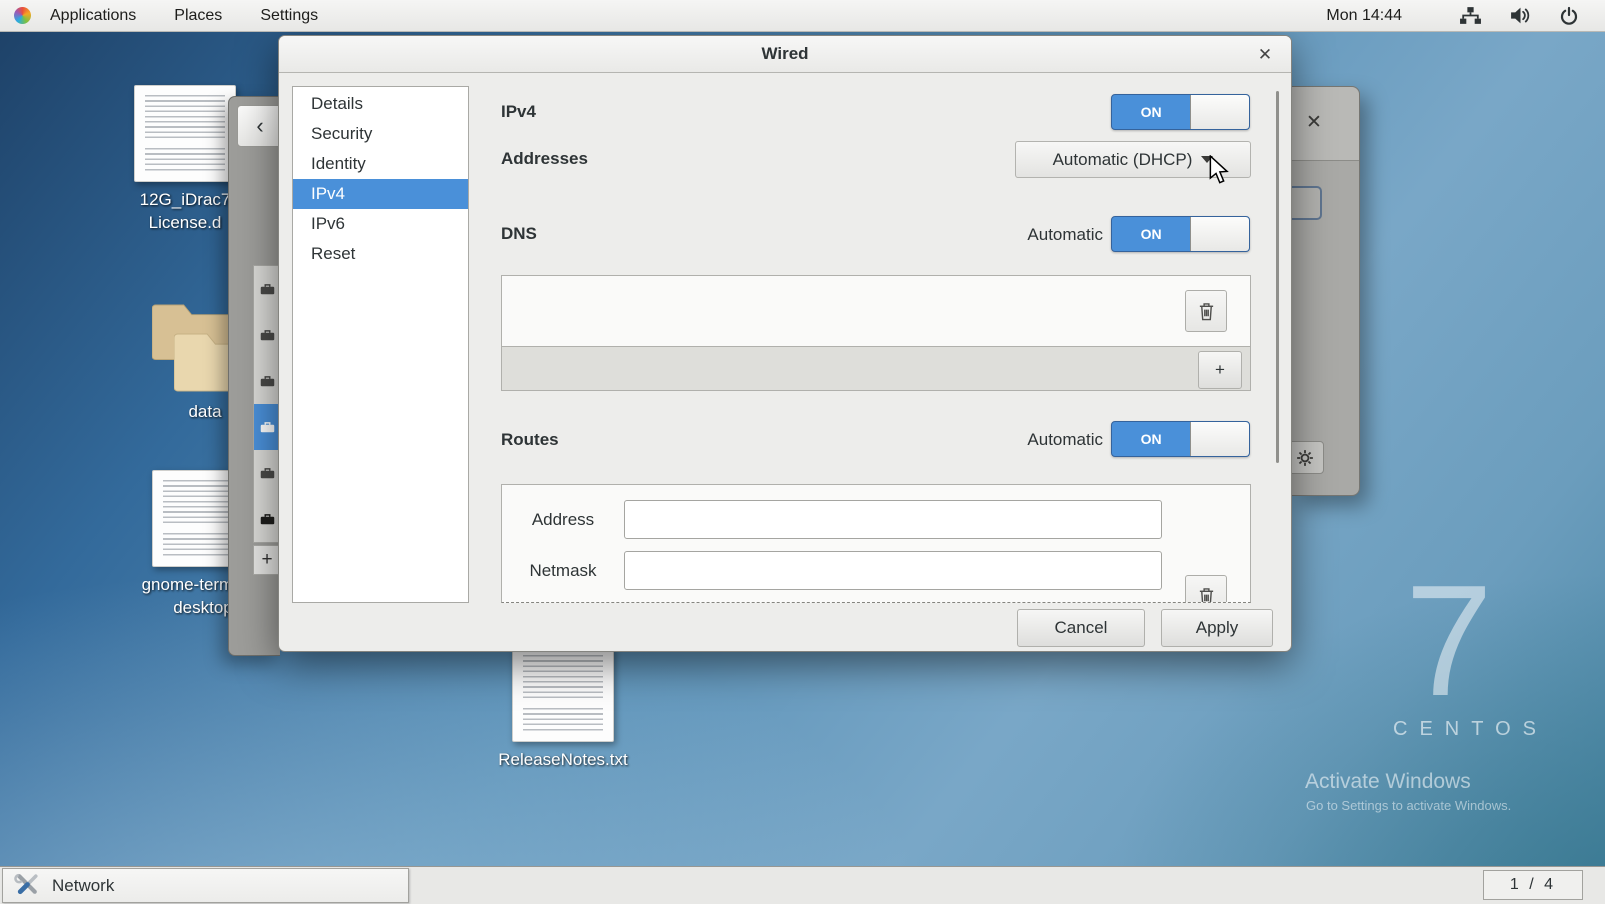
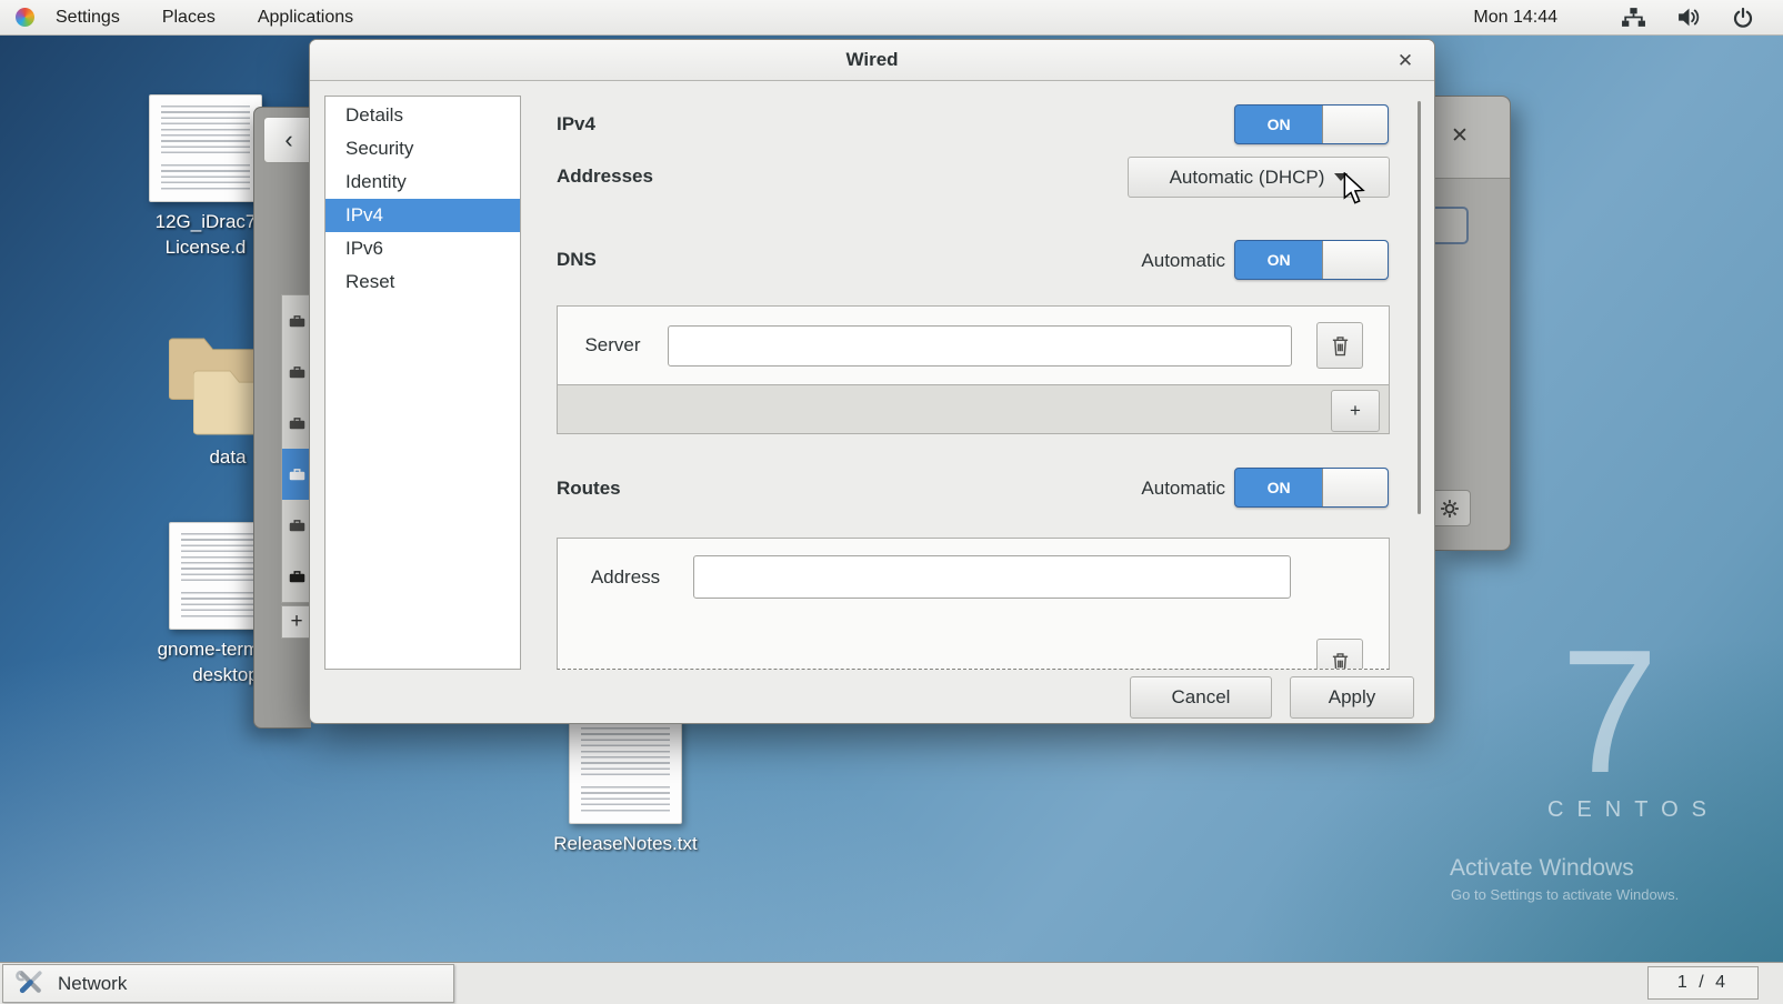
  7
  CENTOS
  Activate Windows
  Go to Settings to activate Windows.
  12G_iDrac7
  License.d
  data
  deskto
  ReleaseNotes.txt
  ‹
  +
  ✕
  Wired
  ✕
  Details
  Security
  Identity
  IPv4
  IPv6
  Reset
  IPv4
  ON
  Addresses
  Automatic (DHCP)
  DNS
  Automatic
  ON
+ Server
  +
  Routes
  Automatic
  ON
  Address
- Netmask
  Cancel
  Apply
- Applications
+ Settings
  Places
- Settings
+ Applications
  Mon 14:44
  Network
  1 / 4
